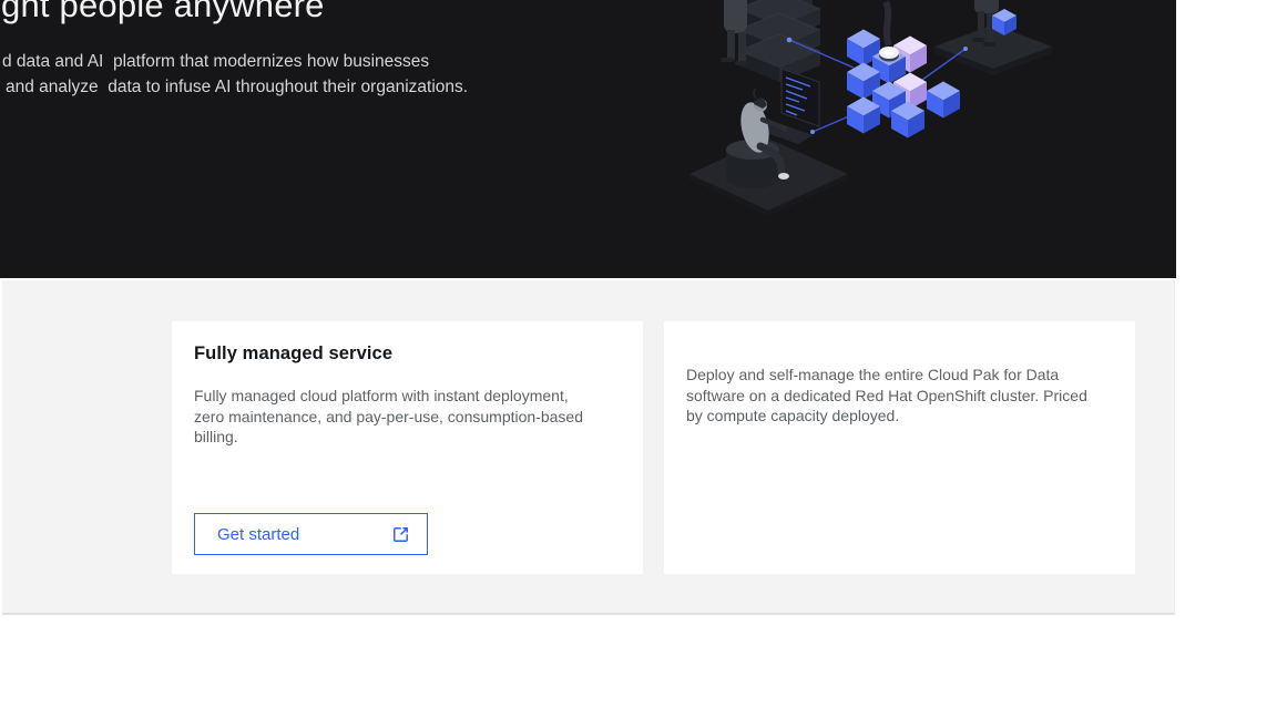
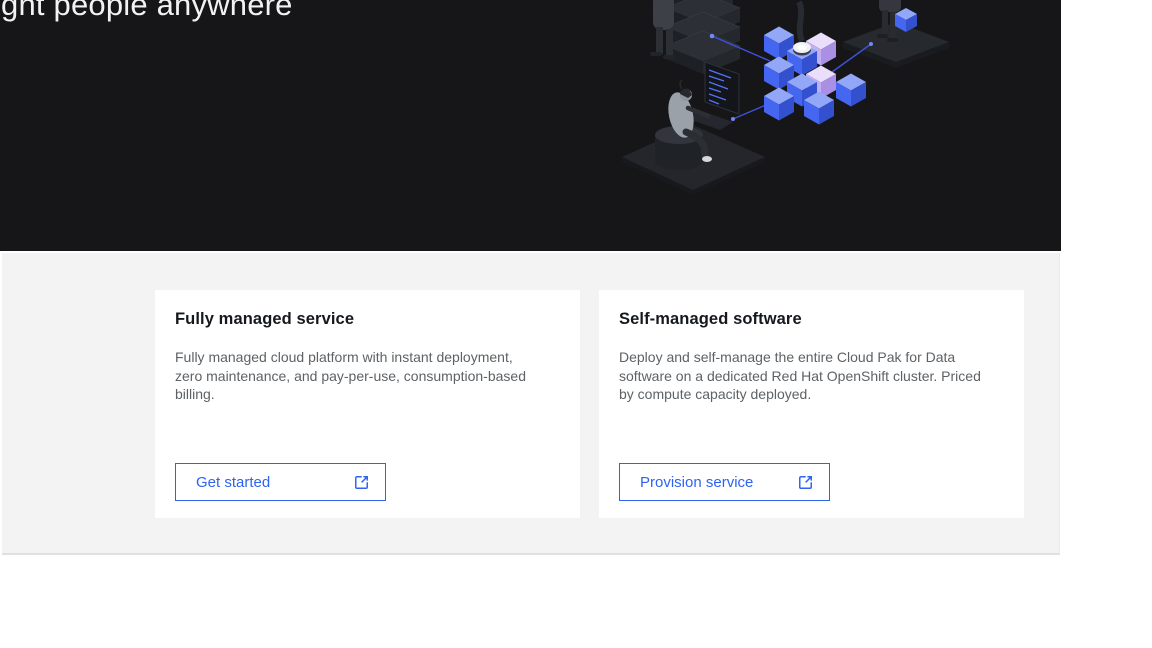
  ght people anywhere
- d data and AI platform that modernizes how businesses
- and analyze data to infuse AI throughout their organizations.
  Fully managed service
  Fully managed cloud platform with instant deployment, zero maintenance, and pay-per-use, consumption-based billing.
  Get started
+ Self-managed software
  Deploy and self-manage the entire Cloud Pak for Data software on a dedicated Red Hat OpenShift cluster. Priced by compute capacity deployed.
+ Provision service
